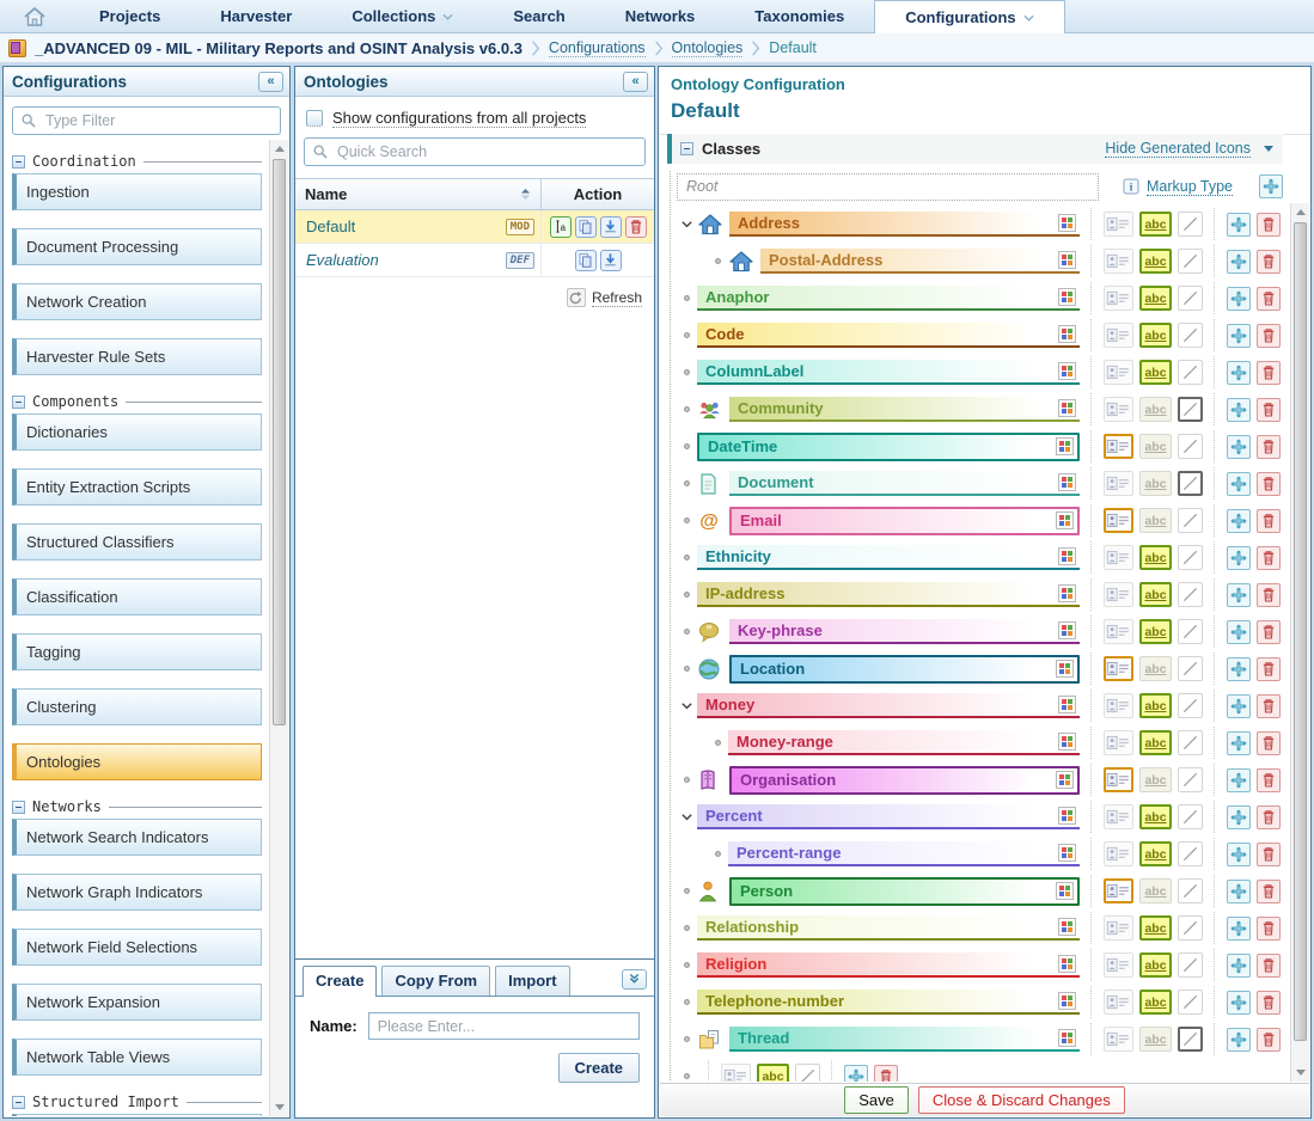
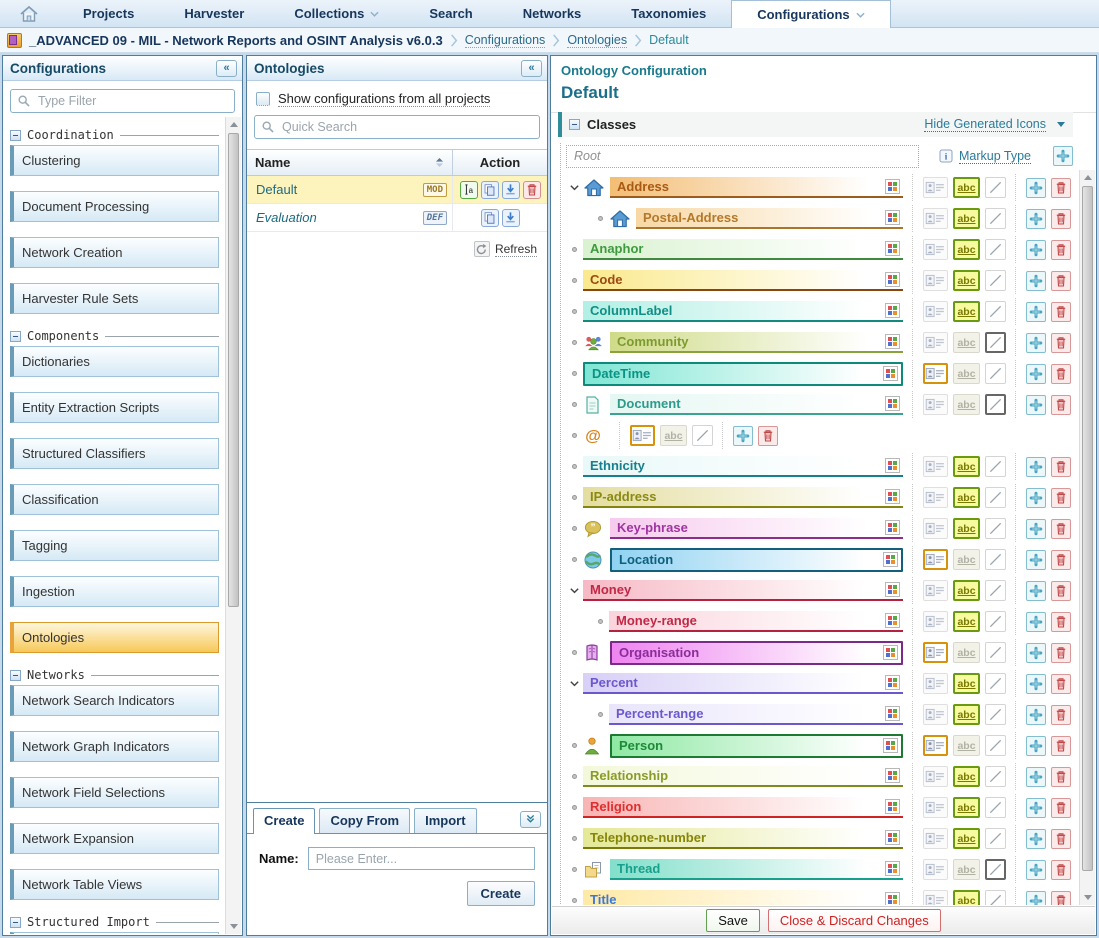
  Projects
  Harvester
  Collections
  Search
  Networks
  Taxonomies
  Configurations
- _ADVANCED 09 - MIL - Military Reports and OSINT Analysis v6.0.3
+ _ADVANCED 09 - MIL - Network Reports and OSINT Analysis v6.0.3
  Configurations
  Ontologies
  Default
  Configurations
  «
  Type Filter
  Coordination
- Ingestion
+ Clustering
  Document Processing
  Network Creation
  Harvester Rule Sets
  Components
  Dictionaries
  Entity Extraction Scripts
  Structured Classifiers
  Classification
  Tagging
- Clustering
+ Ingestion
  Ontologies
  Networks
  Network Search Indicators
  Network Graph Indicators
  Network Field Selections
  Network Expansion
  Network Table Views
  Structured Import
  Ontologies
  «
  Show configurations from all projects
  Quick Search
  Name
  Action
  Default
  MOD
  a
  Evaluation
  DEF
  Refresh
  Create
  Copy From
  Import
  Name:
  Please Enter...
  Create
  Ontology Configuration
  Default
  Classes
  Hide Generated Icons
  Root
  i
  Markup Type
  Address
  abc
  Postal-Address
  abc
  Anaphor
  abc
  Code
  abc
  ColumnLabel
  abc
  Community
  abc
  DateTime
  abc
  Document
  abc
  @
- Email
  abc
  Ethnicity
  abc
  IP-address
  abc
  ”
  Key-phrase
  abc
  Location
  abc
  Money
  abc
  Money-range
  abc
  Organisation
  abc
  Percent
  abc
  Percent-range
  abc
  Person
  abc
  Relationship
  abc
  Religion
  abc
  Telephone-number
  abc
  Thread
  abc
+ Title
  abc
  Save
  Close & Discard Changes
